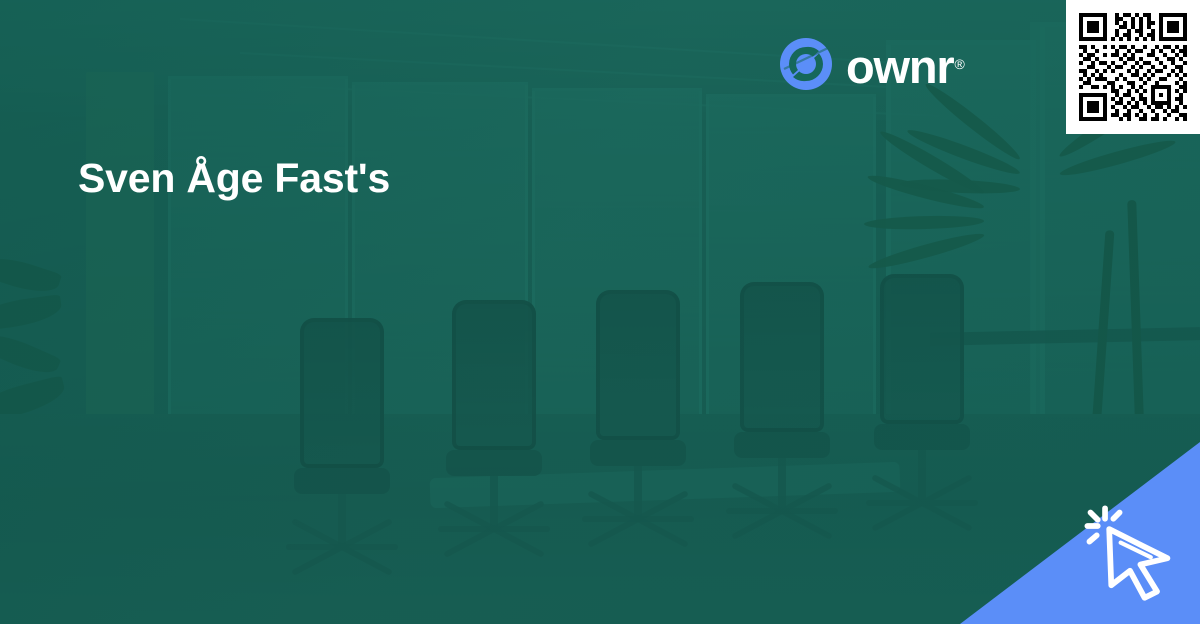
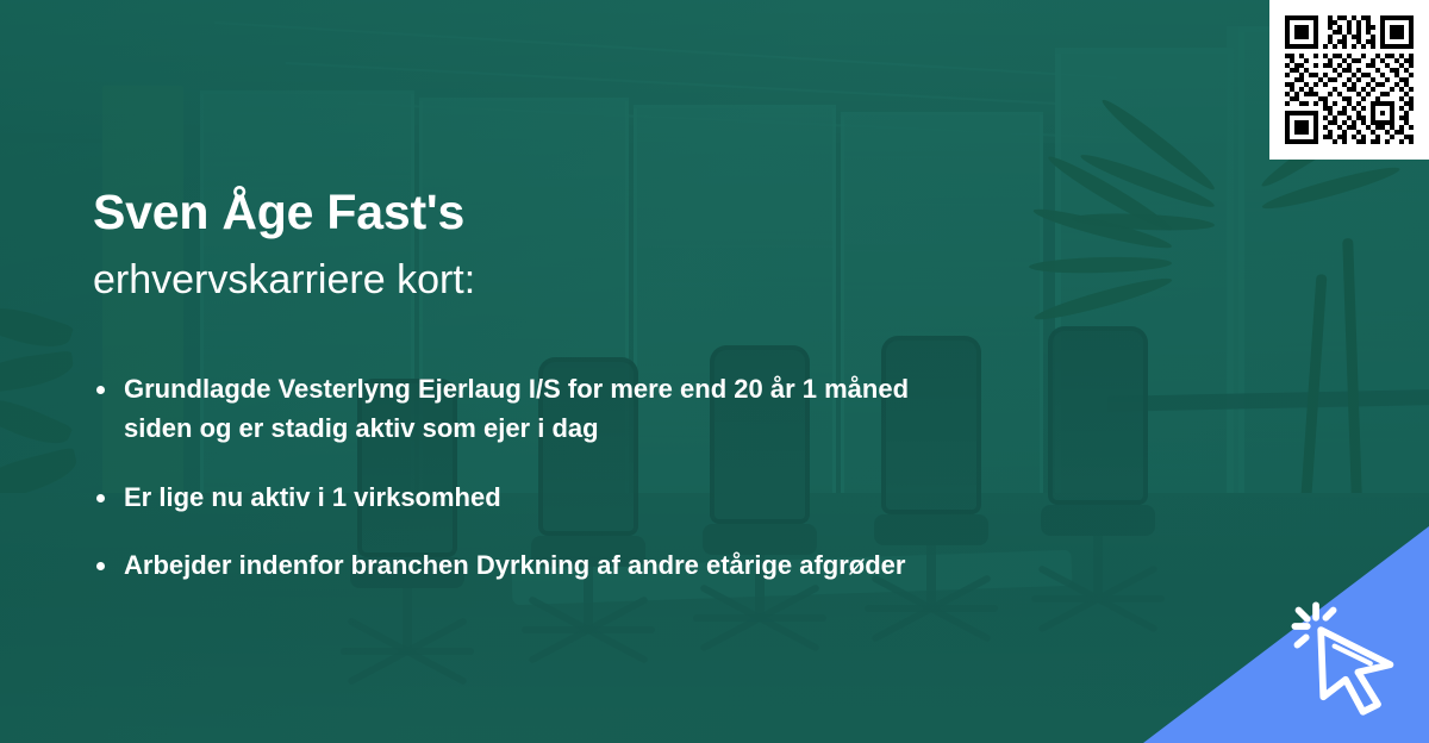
- ownr®
  Sven Åge Fast's
+ erhvervskarriere kort:
+ Grundlagde Vesterlyng Ejerlaug I/S for mere end 20 år 1 måned siden og er stadig aktiv som ejer i dag
+ Er lige nu aktiv i 1 virksomhed
+ Arbejder indenfor branchen Dyrkning af andre etårige afgrøder
